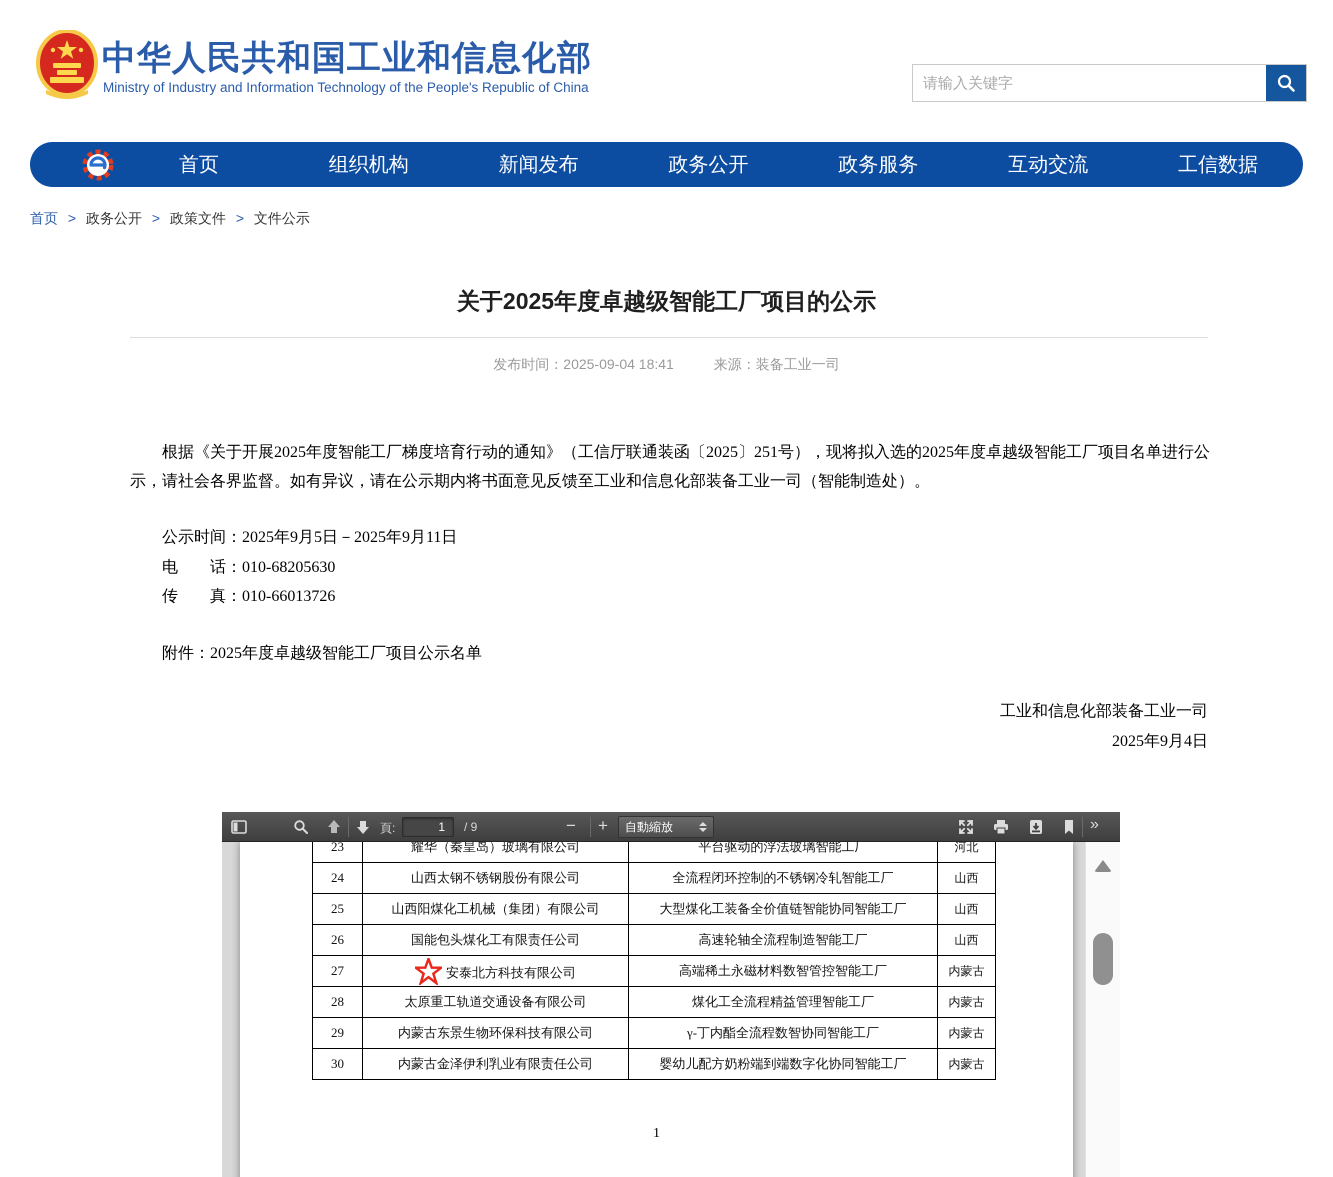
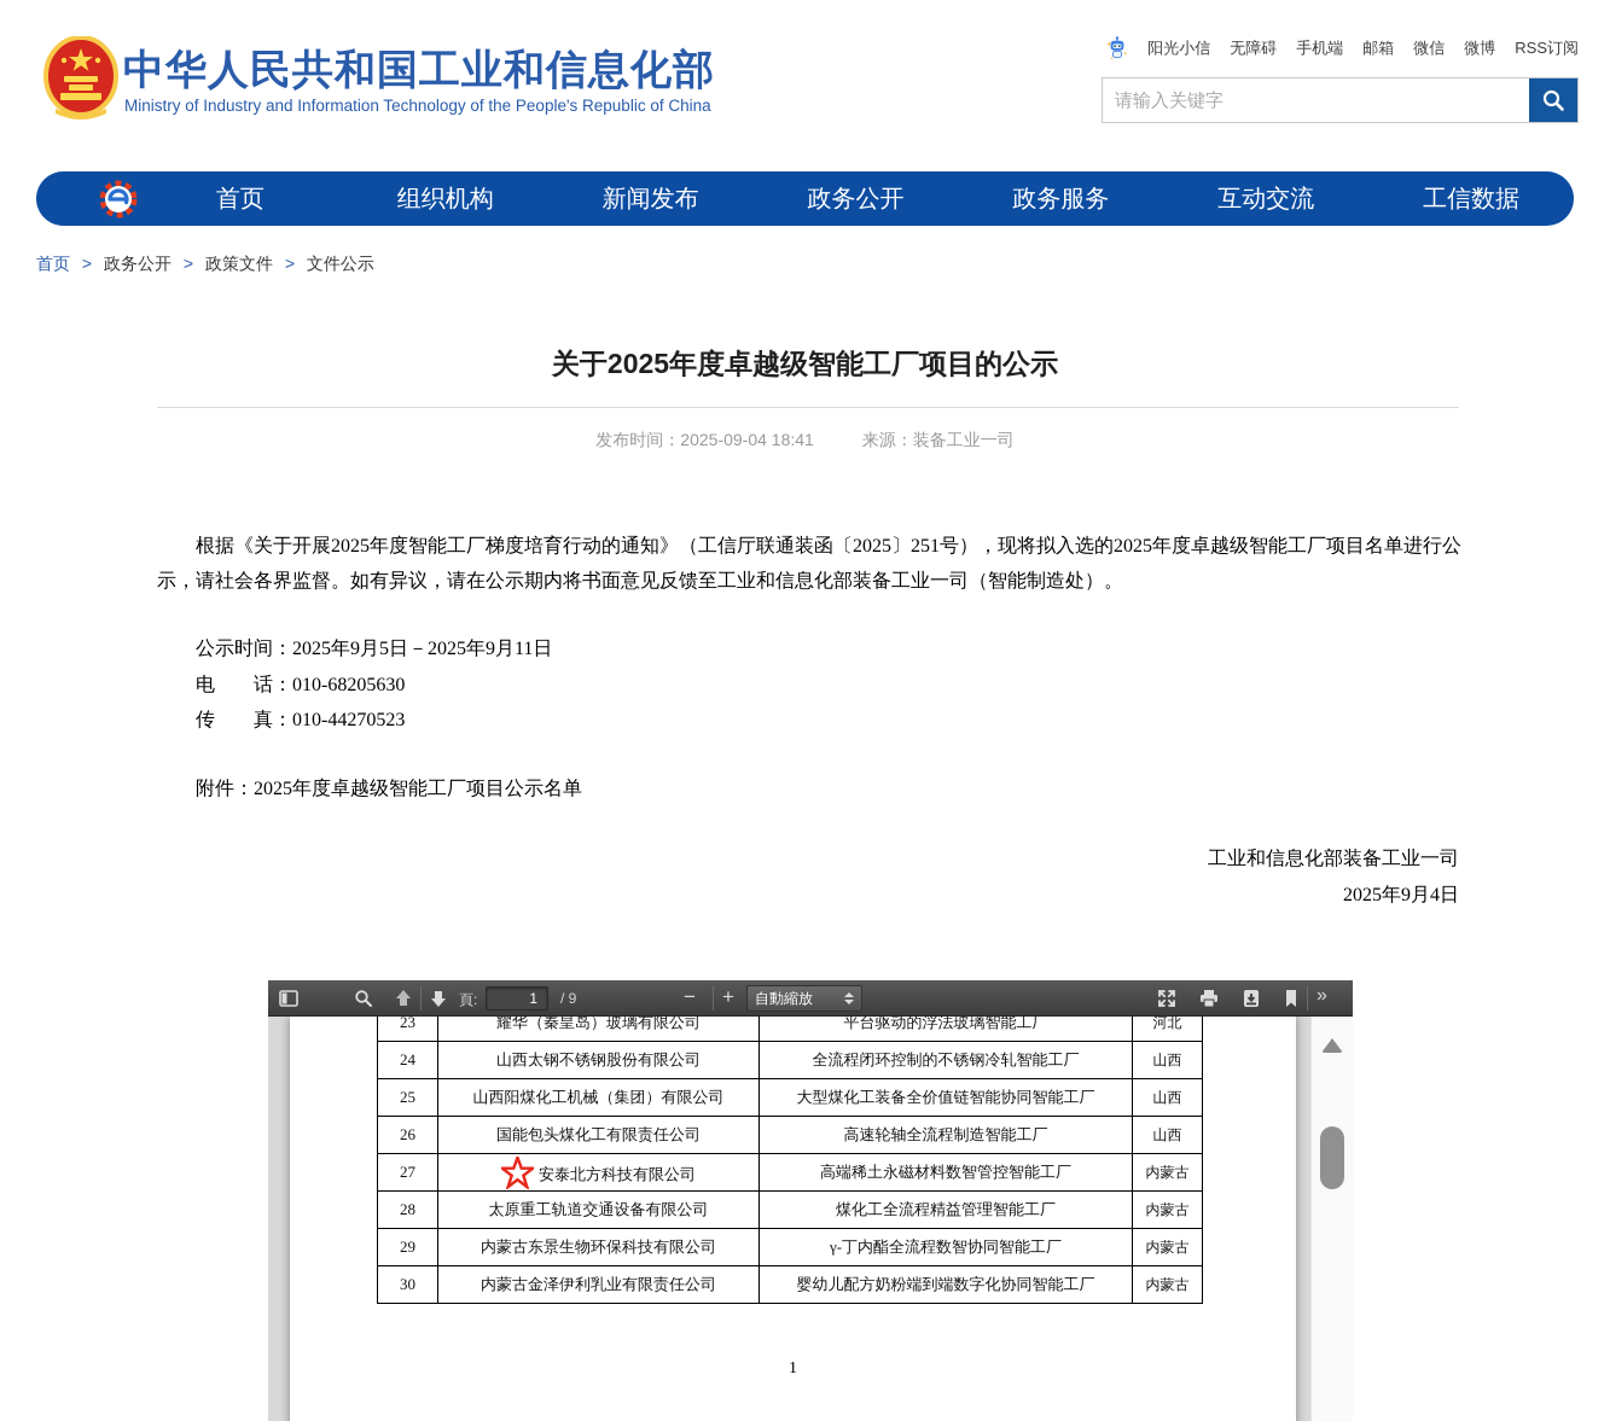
  中华人民共和国工业和信息化部
  Ministry of Industry and Information Technology of the People's Republic of China
+ 阳光小信
+ 无障碍
+ 手机端
+ 邮箱
+ 微信
+ 微博
+ RSS订阅
  请输入关键字
  首页
  组织机构
  新闻发布
  政务公开
  政务服务
  互动交流
  工信数据
  首页 > 政务公开 > 政策文件 > 文件公示
  关于2025年度卓越级智能工厂项目的公示
  发布时间：2025-09-04 18:41 来源：装备工业一司
  根据《关于开展2025年度智能工厂梯度培育行动的通知》（工信厅联通装函〔2025〕251号），现将拟入选的2025年度卓越级智能工厂项目名单进行公示，请社会各界监督。如有异议，请在公示期内将书面意见反馈至工业和信息化部装备工业一司（智能制造处）。
  公示时间：2025年9月5日－2025年9月11日
  电 话：010-68205630
- 传 真：010-66013726
+ 传 真：010-44270523
  附件：2025年度卓越级智能工厂项目公示名单
  工业和信息化部装备工业一司
  2025年9月4日
  頁:
  1
  / 9
  −
  +
  自動縮放
  »
  23	耀华（秦皇岛）玻璃有限公司	平台驱动的浮法玻璃智能工厂	河北
  24	山西太钢不锈钢股份有限公司	全流程闭环控制的不锈钢冷轧智能工厂	山西
  25	山西阳煤化工机械（集团）有限公司	大型煤化工装备全价值链智能协同智能工厂	山西
  26	国能包头煤化工有限责任公司	高速轮轴全流程制造智能工厂	山西
  27	安泰北方科技有限公司	高端稀土永磁材料数智管控智能工厂	内蒙古
  28	太原重工轨道交通设备有限公司	煤化工全流程精益管理智能工厂	内蒙古
  29	内蒙古东景生物环保科技有限公司	γ-丁内酯全流程数智协同智能工厂	内蒙古
  30	内蒙古金泽伊利乳业有限责任公司	婴幼儿配方奶粉端到端数字化协同智能工厂	内蒙古
  1
